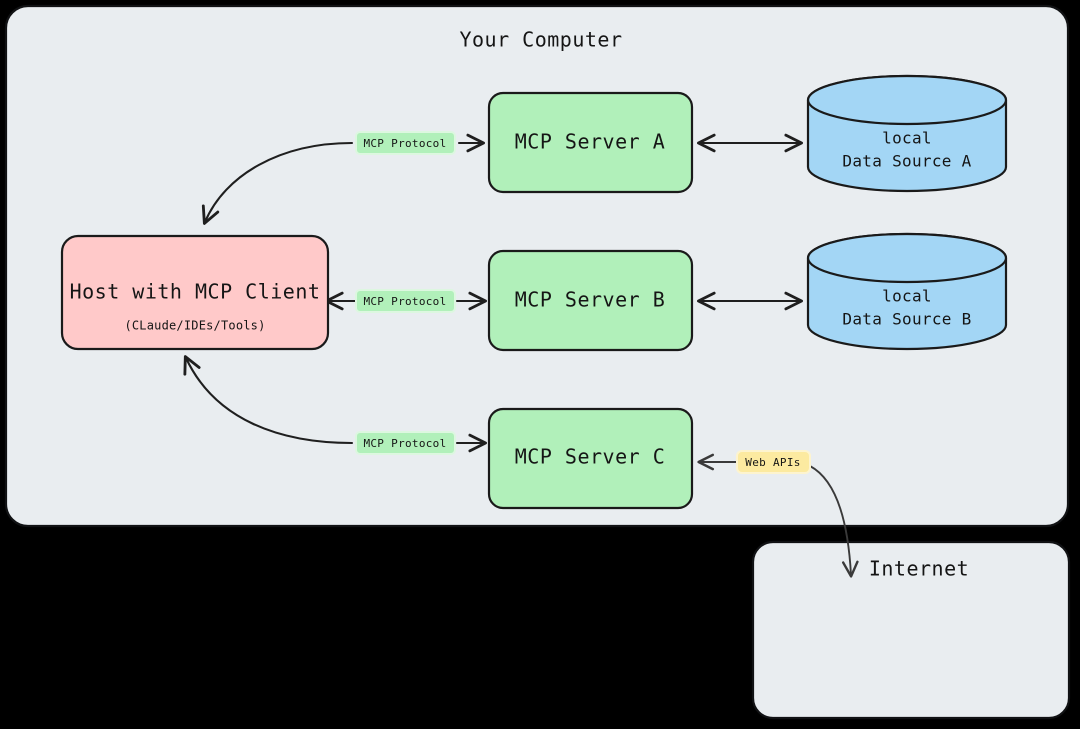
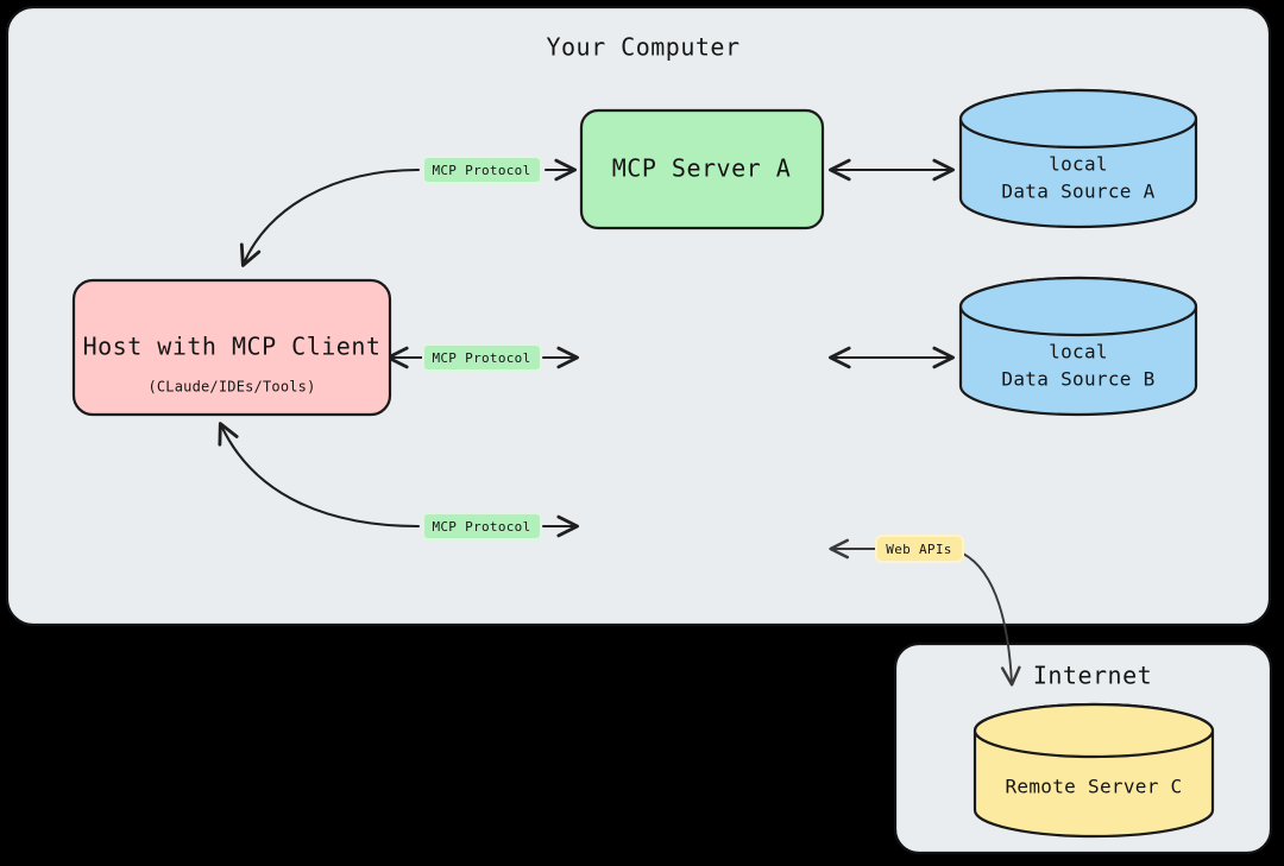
  Your Computer
  Internet
  Host with MCP Client
  (CLaude/IDEs/Tools)
  MCP Server A
- MCP Server B
- MCP Server C
  local
  Data Source A
  local
  Data Source B
+ Remote Server C
  MCP Protocol
  MCP Protocol
  MCP Protocol
  Web APIs
